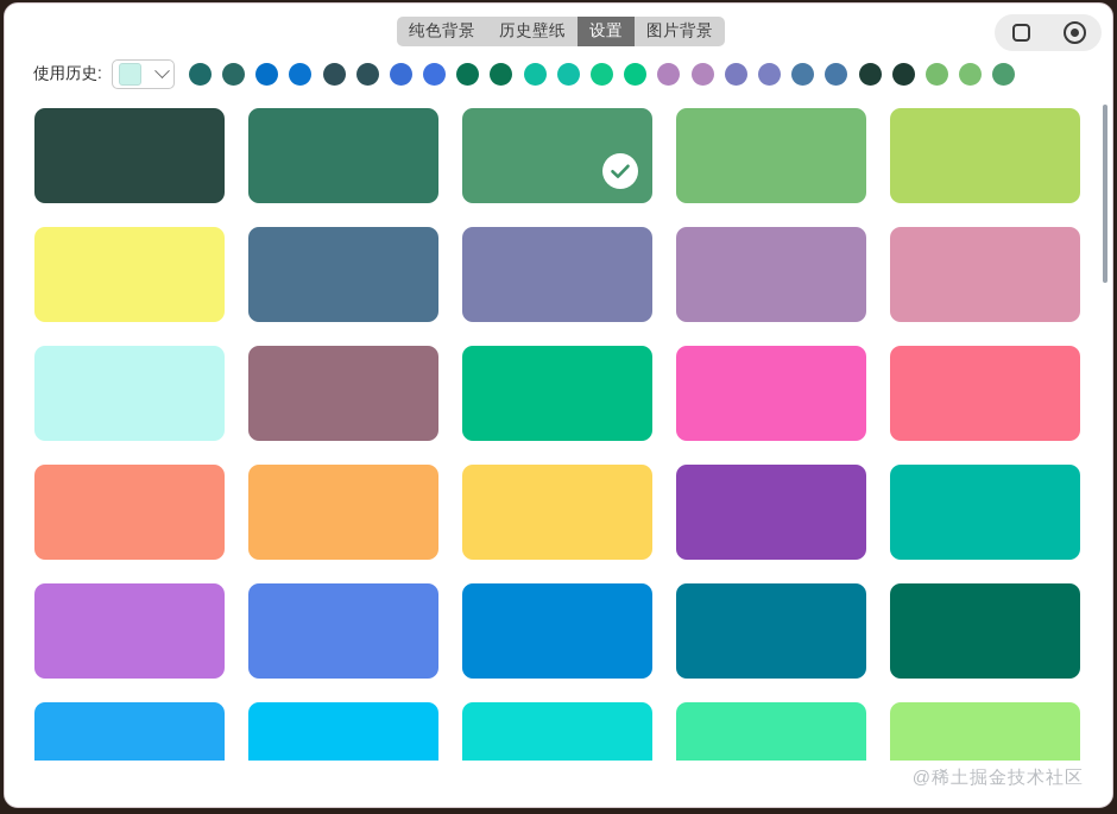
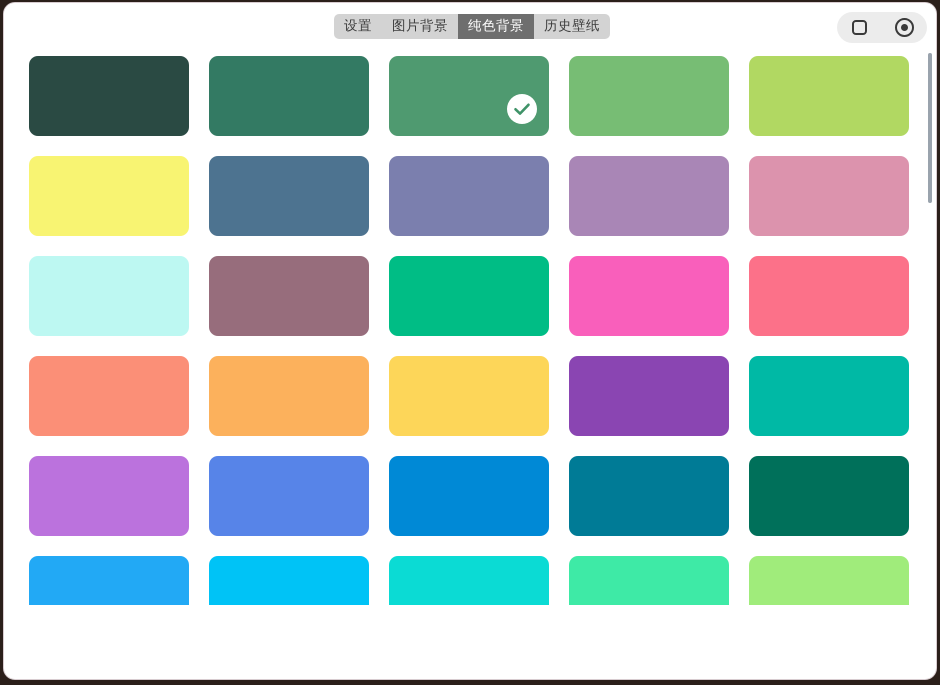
- 纯色背景
+ 设置
- 历史壁纸
+ 图片背景
- 设置
+ 纯色背景
- 图片背景
+ 历史壁纸
- 使用历史:
- @稀土掘金技术社区
